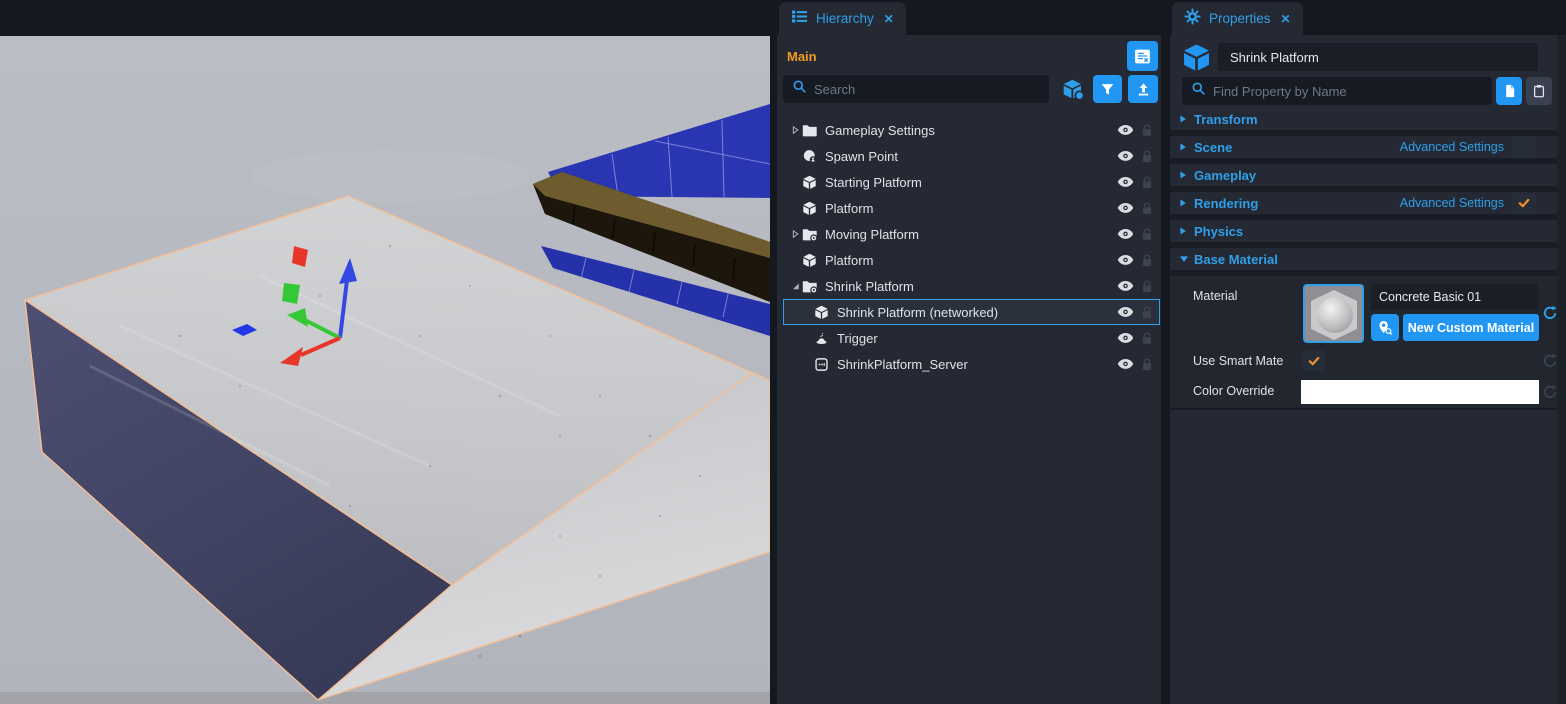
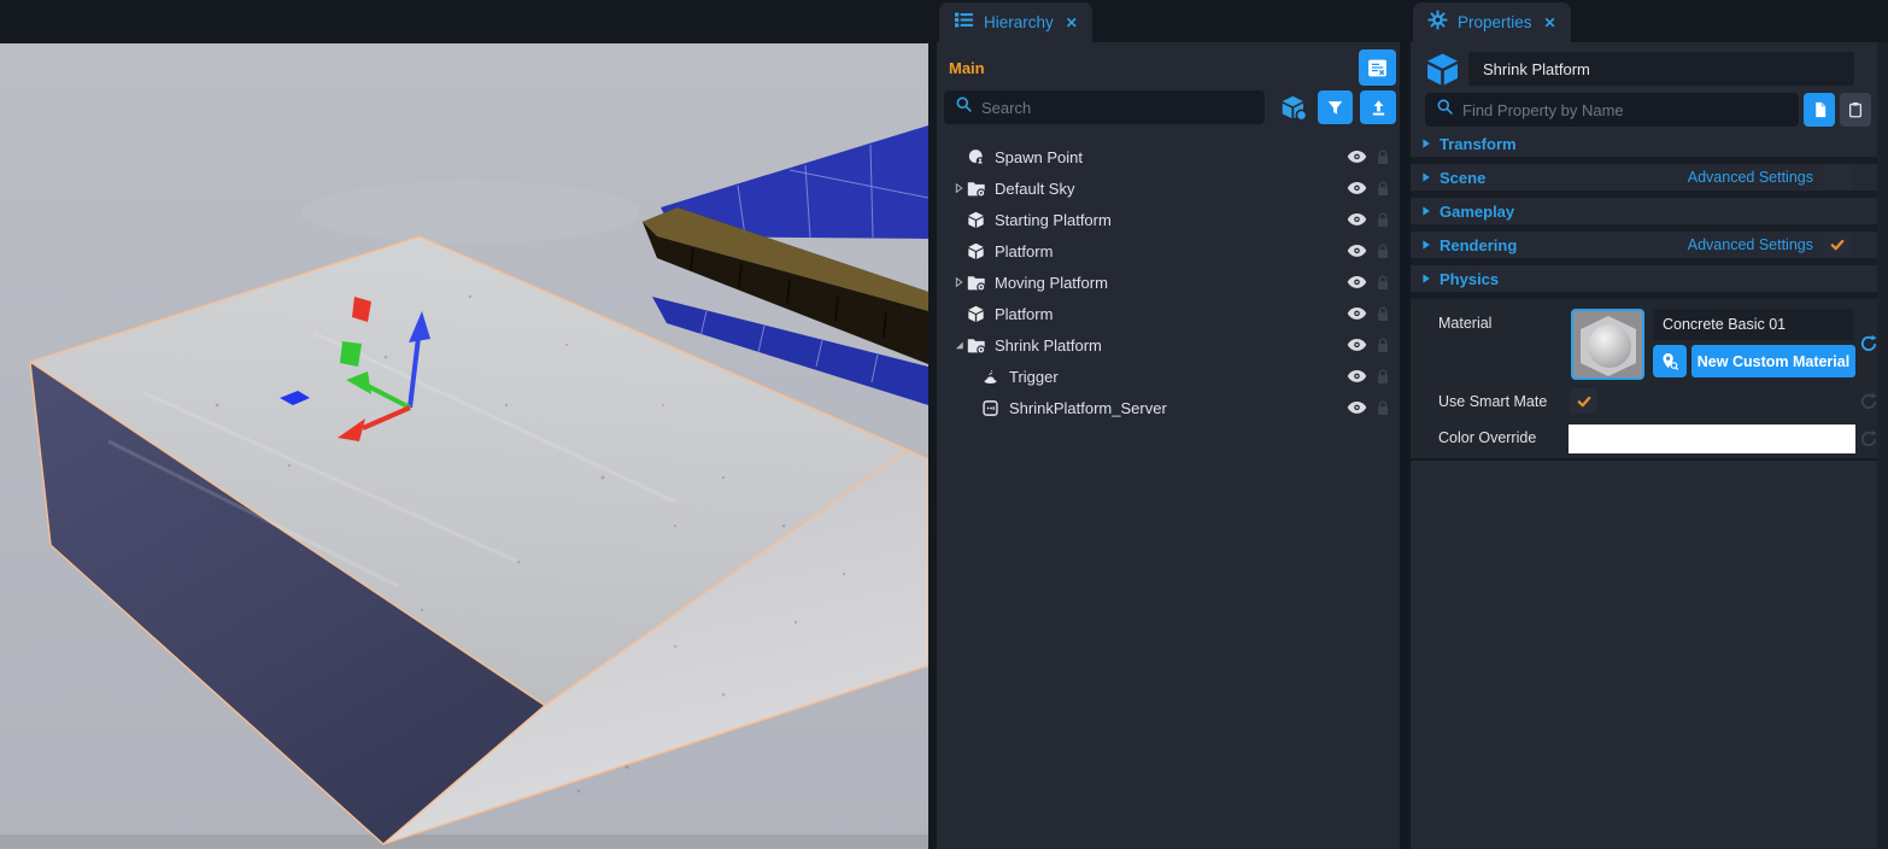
  Hierarchy
  ✕
  Main
  Search
- Gameplay Settings
  Spawn Point
+ Default Sky
  Starting Platform
  Platform
  Moving Platform
  Platform
  Shrink Platform
- Shrink Platform (networked)
  Trigger
  ShrinkPlatform_Server
  Properties
  ✕
  Shrink Platform
  Find Property by Name
  Transform
  Scene
  Advanced Settings
  Gameplay
  Rendering
  Advanced Settings
  Physics
- Base Material
  Material
  Concrete Basic 01
  New Custom Material
  Use Smart Mate
  Color Override
